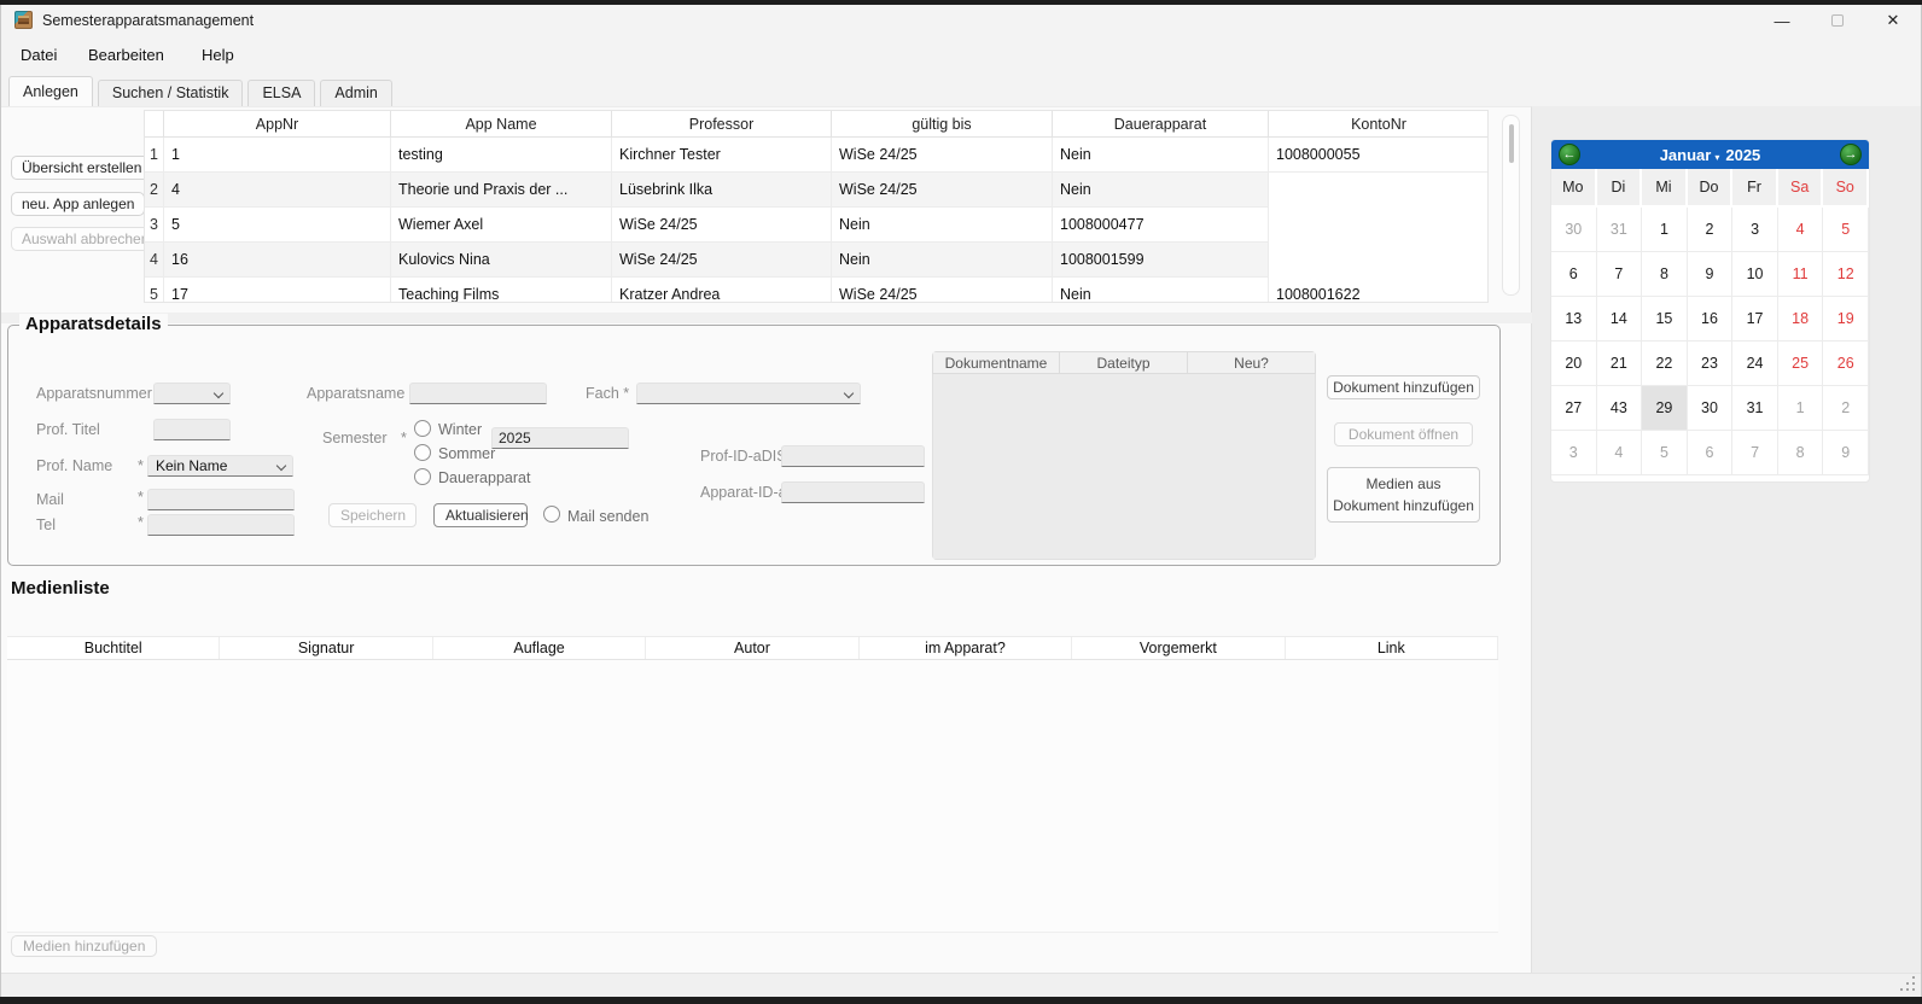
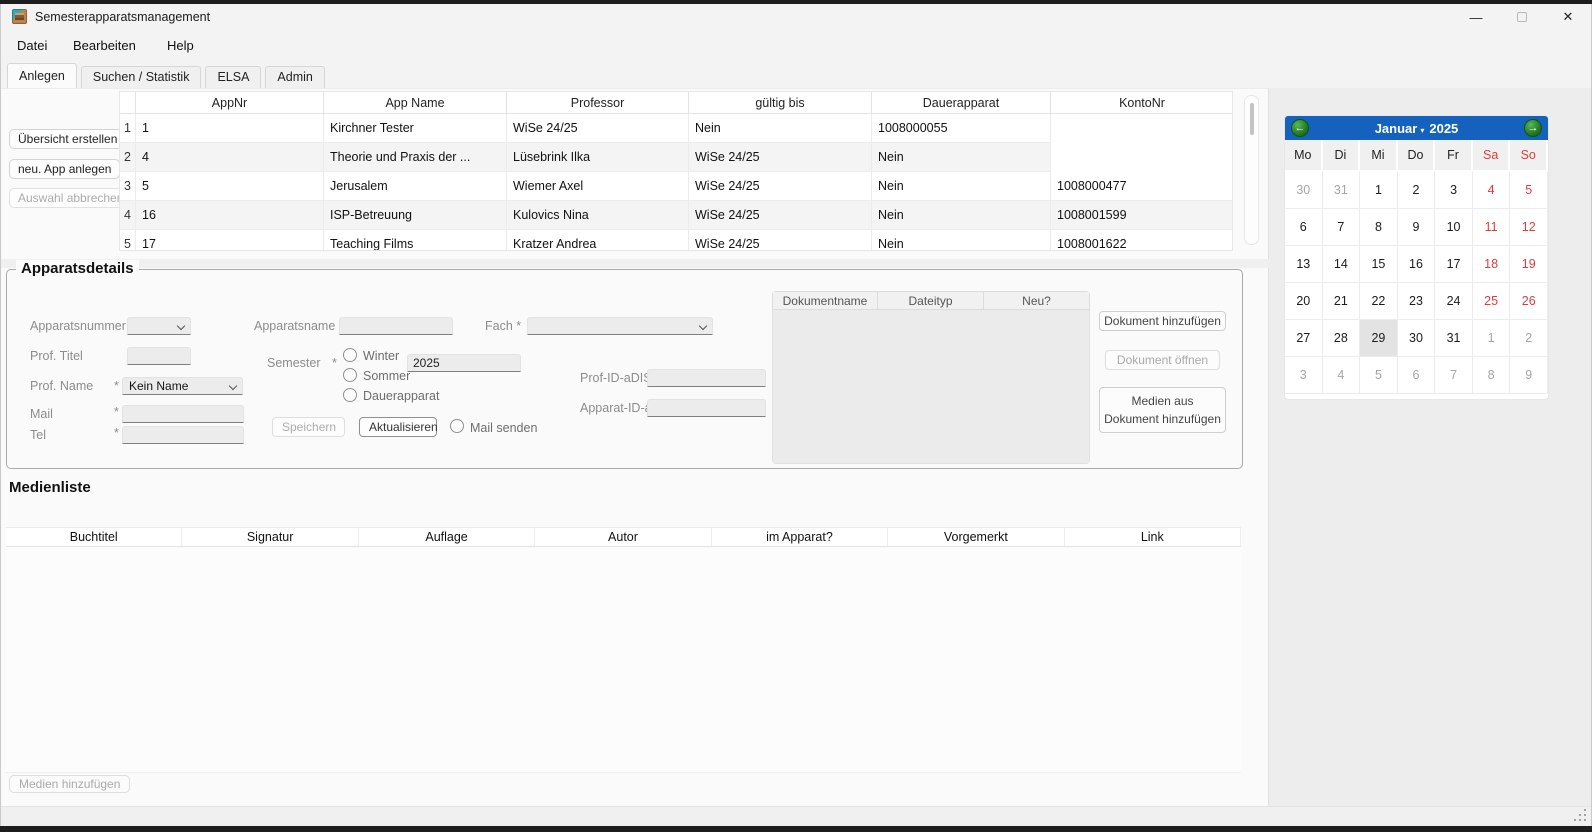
  Semesterapparatsmanagement
  —
  ✕
  Datei
  Bearbeiten
  Help
  Anlegen
  Suchen / Statistik
  ELSA
  Admin
  Übersicht erstellen
  neu. App anlegen
  Auswahl abbreche
  AppNr
  App Name
  Professor
  gültig bis
  Dauerapparat
  KontoNr
  1
  1
- testing
  Kirchner Tester
  WiSe 24/25
  Nein
  1008000055
  2
  4
  Theorie und Praxis der ...
  Lüsebrink Ilka
  WiSe 24/25
  Nein
  3
  5
+ Jerusalem
  Wiemer Axel
  WiSe 24/25
  Nein
  1008000477
  4
  16
+ ISP-Betreuung
  Kulovics Nina
  WiSe 24/25
  Nein
  1008001599
  5
  17
  Teaching Films
  Kratzer Andrea
  WiSe 24/25
  Nein
  1008001622
  Apparatsdetails
  Apparatsnummer
  Apparatsname
  Fach *
  Prof. Titel
  Semester
  *
  Winter
  2025
  Sommer
  Dauerapparat
  Prof-ID-aDI
  Apparat-ID-
  Prof. Name
  *
  Kein Name
  Mail
  *
  Tel
  *
  Speichern
  Aktualisieren
  Mail senden
  Dokumentname
  Dateityp
  Neu?
  Dokument hinzufügen
  Dokument öffnen
  Medien aus Dokument hinzufügen
  Medienliste
  Buchtitel
  Signatur
  Auflage
  Autor
  im Apparat?
  Vorgemerkt
  Link
  Medien hinzufügen
  ←
  Januar
  ▾
  2025
  →
  Mo
  Di
  Mi
  Do
  Fr
  Sa
  So
  30
  31
  1
  2
  3
  4
  5
  6
  7
  8
  9
  10
  11
  12
  13
  14
  15
  16
  17
  18
  19
  20
  21
  22
  23
  24
  25
  26
  27
- 43
+ 28
  29
  30
  31
  1
  2
  3
  4
  5
  6
  7
  8
  9
